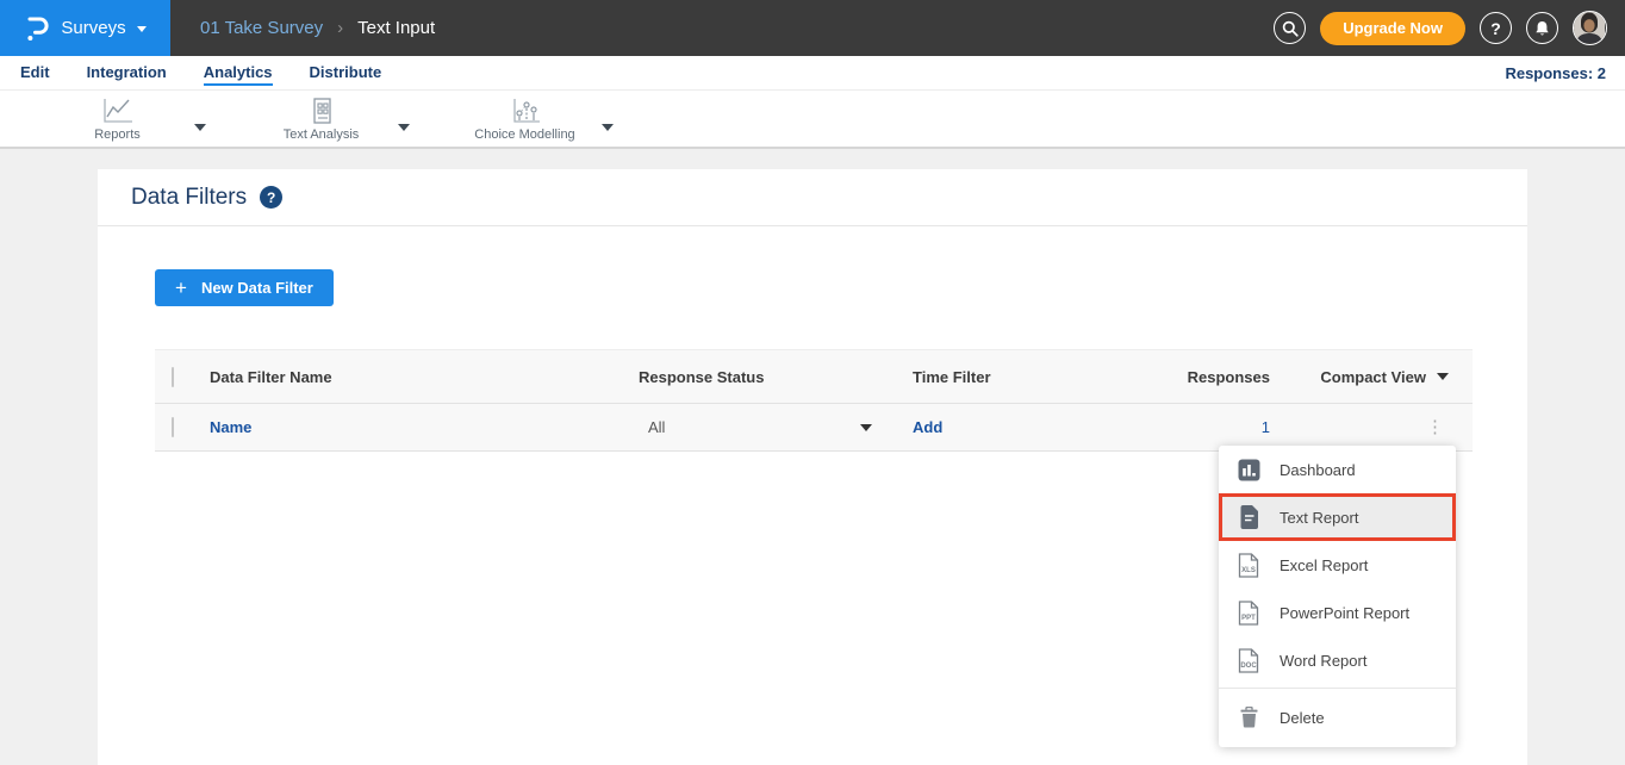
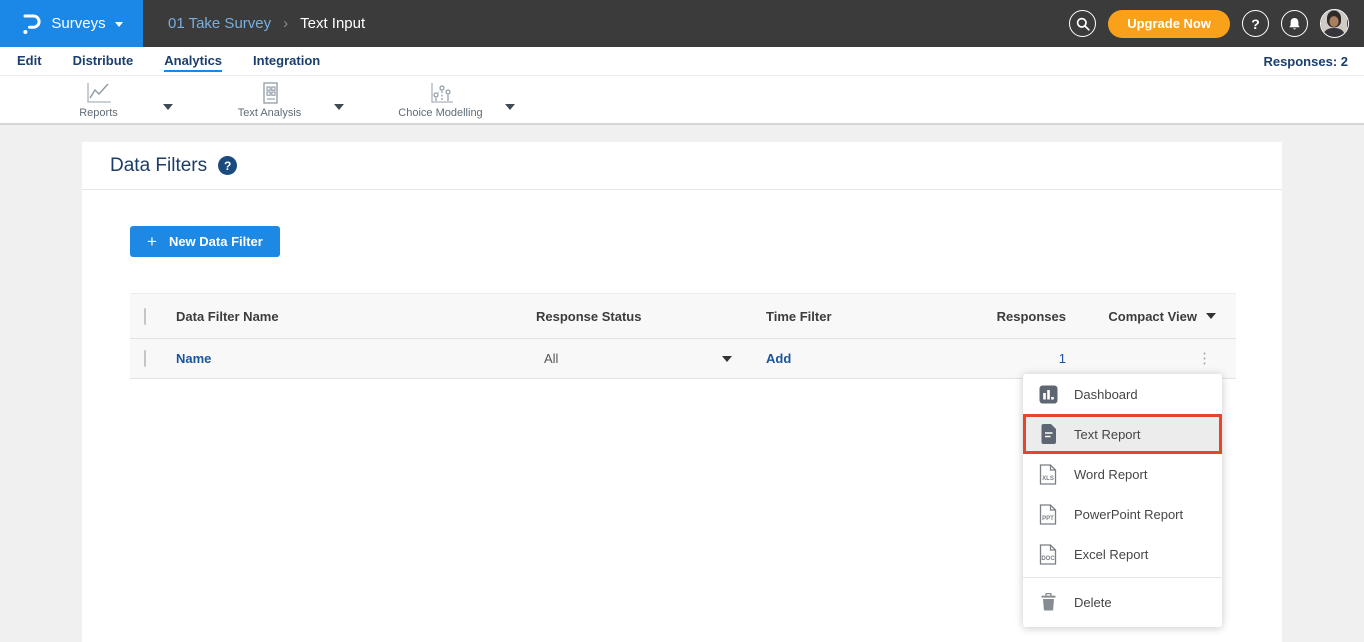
  Surveys
  01 Take Survey
  ›
  Text Input
  Upgrade Now
  ?
  Edit
- Integration
+ Distribute
  Analytics
- Distribute
+ Integration
  Responses: 2
  Reports
  Text Analysis
  Choice Modelling
  Data Filters
  ?
  +
  New Data Filter
  Data Filter Name
  Response Status
  Time Filter
  Responses
  Compact View
  Name
  All
  Add
  1
  ⋮
  Dashboard
  Text Report
- Excel Report
+ Word Report
  PowerPoint Report
- Word Report
+ Excel Report
  Delete
